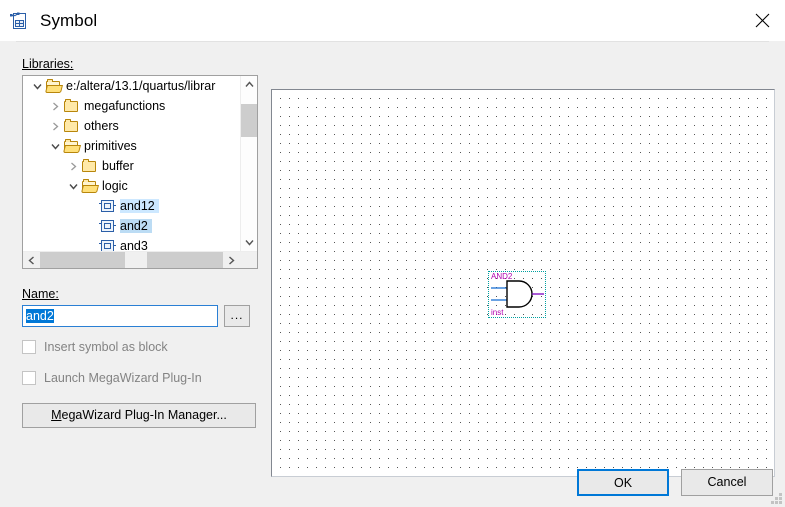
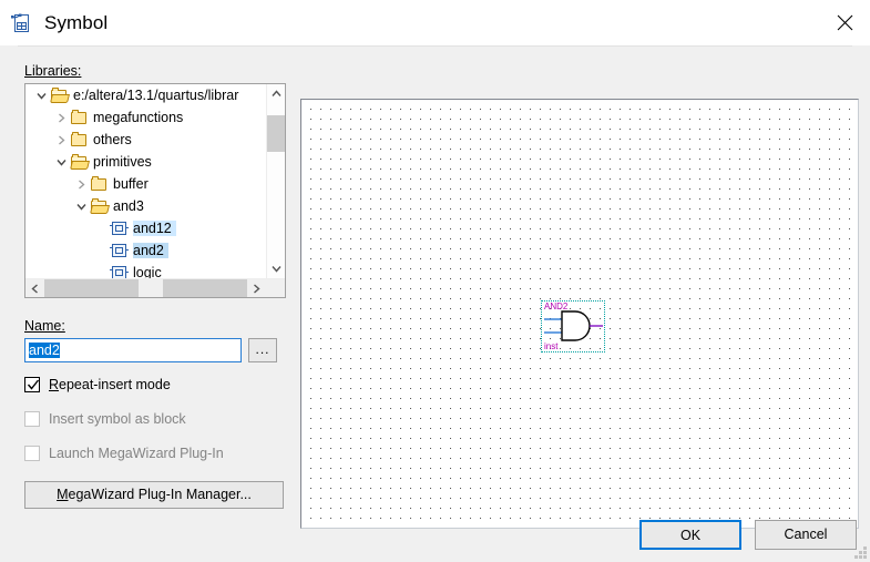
  Symbol
  Libraries:
  e:/altera/13.1/quartus/librar
  megafunctions
  others
  primitives
  buffer
- logic
+ and3
  and12
  and2
- and3
+ logic
  Name:
  and2
  ...
+ Repeat-insert mode
  Insert symbol as block
  Launch MegaWizard Plug-In
  MegaWizard Plug-In Manager...
  AND2
  inst
  OK
  Cancel
